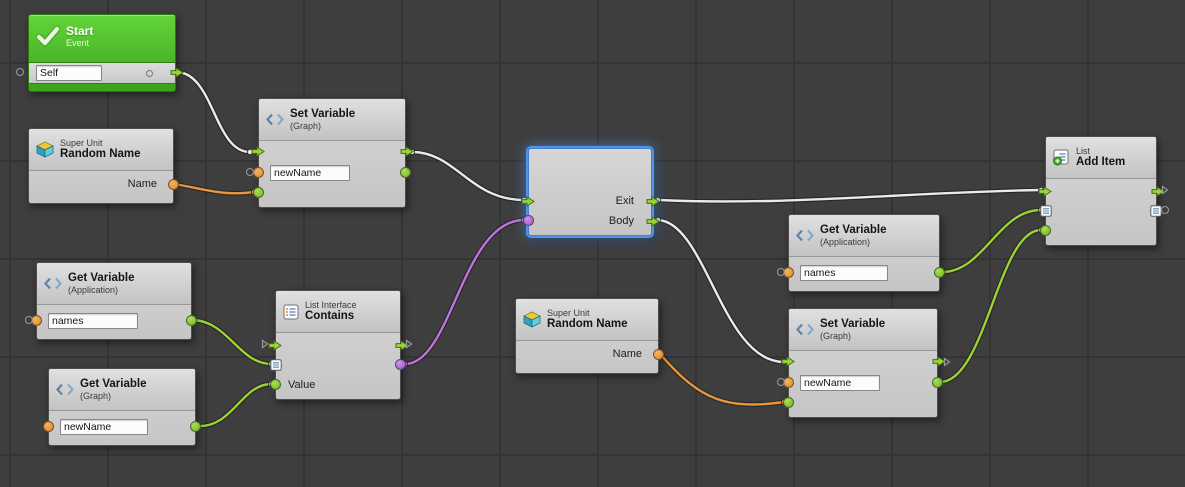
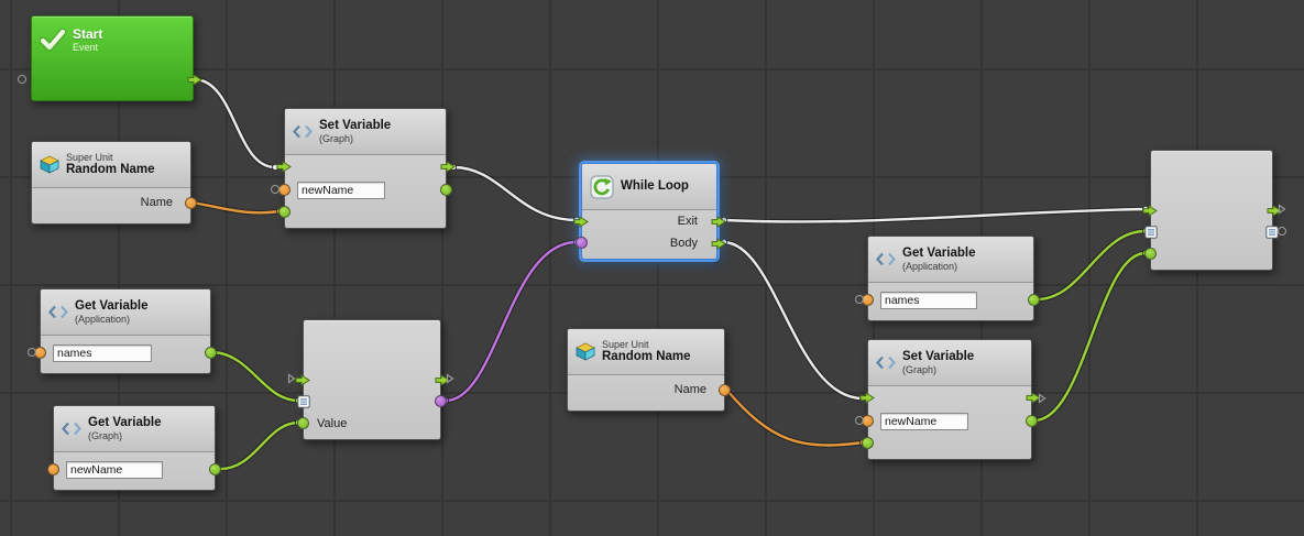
  Start
  Event
- Self
  Super Unit
  Random Name
  Name
  Set Variable
  (Graph)
  newName
+ While Loop
  Exit
  Body
  Get Variable
  (Application)
  names
- List Interface
- Contains
  Value
  Get Variable
  (Graph)
  newName
  Super Unit
  Random Name
  Name
  Get Variable
  (Application)
  names
  Set Variable
  (Graph)
  newName
- List
- Add Item
